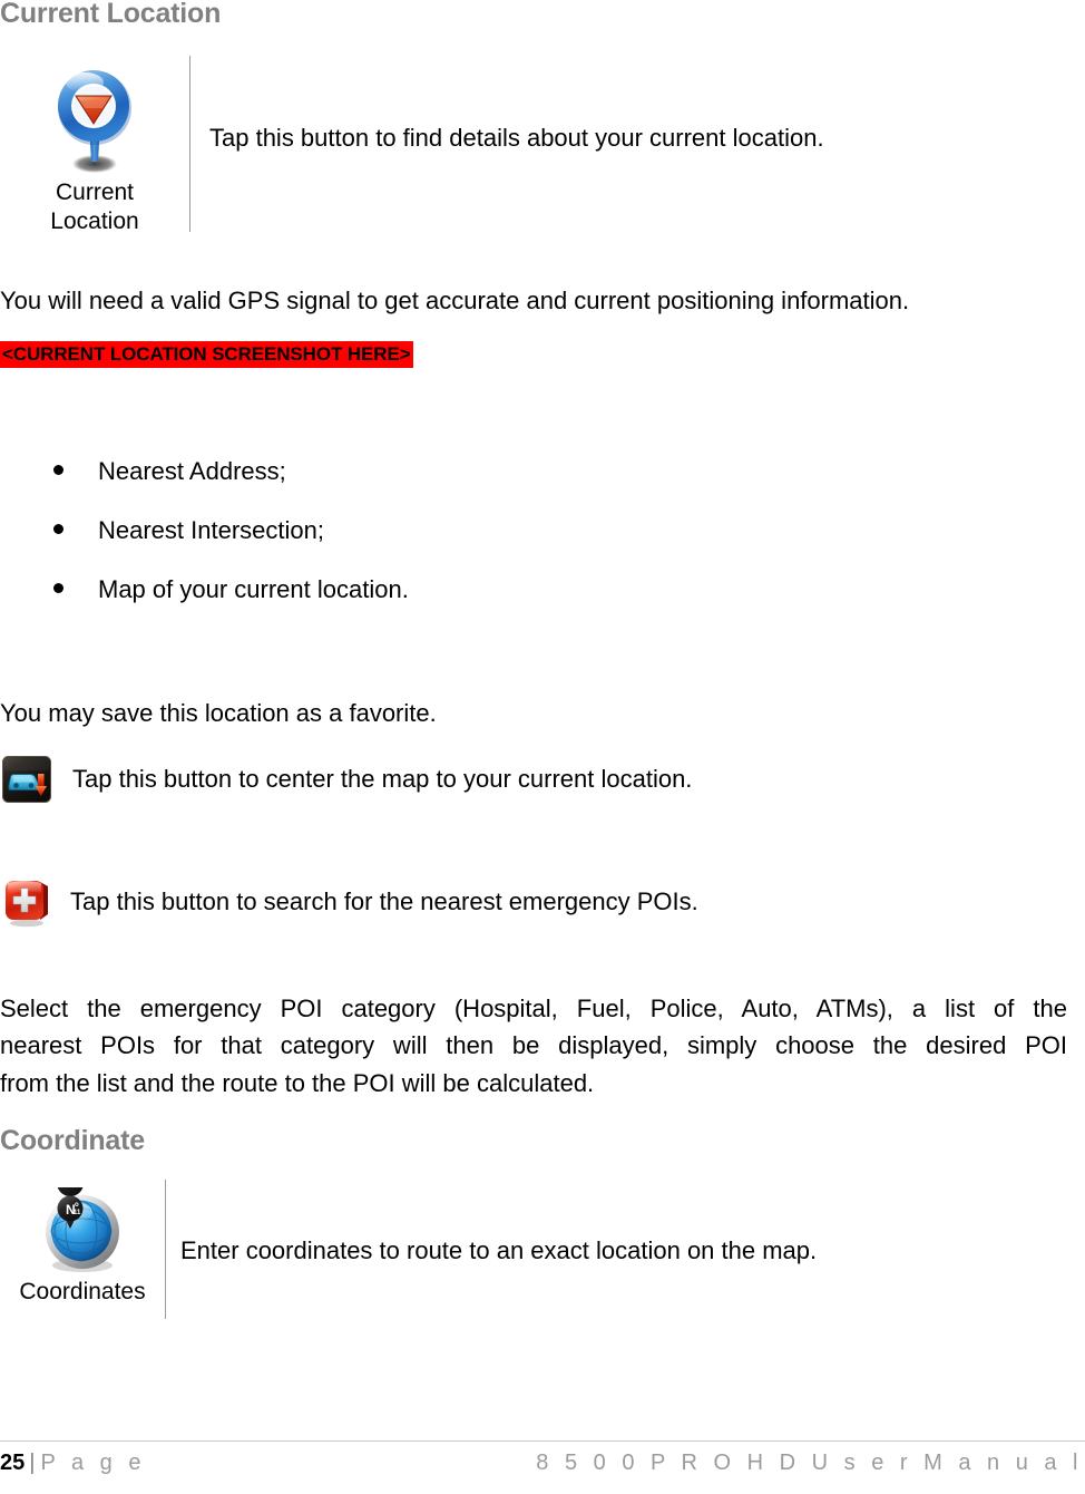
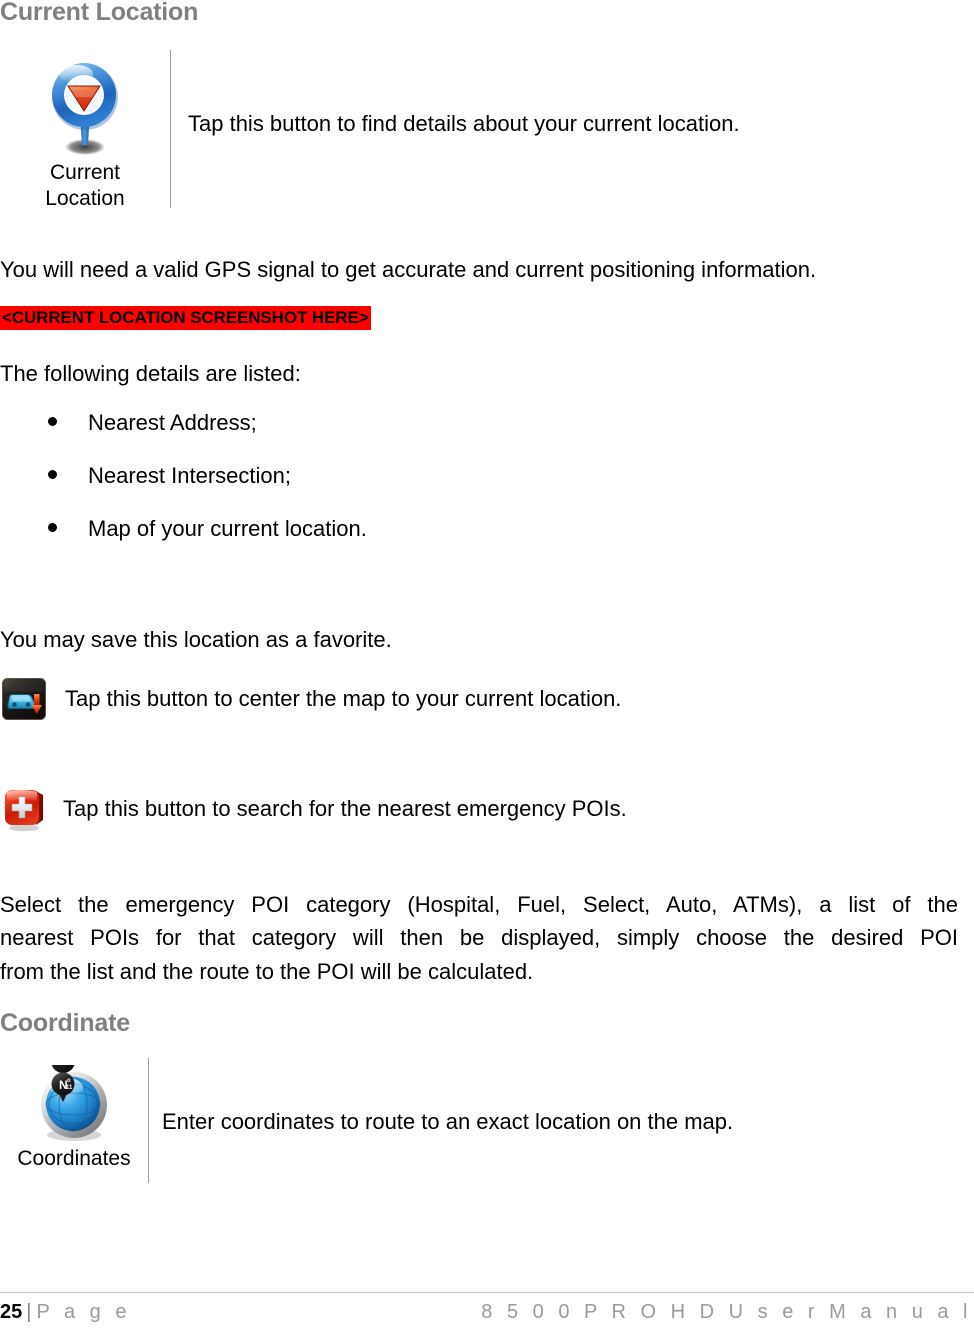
  Current Location
  Current
  Location
  Tap this button to find details about your current location.
  You will need a valid GPS signal to get accurate and current positioning information.
  <CURRENT LOCATION SCREENSHOT HERE>
+ The following details are listed:
  Nearest Address;
  Nearest Intersection;
  Map of your current location.
  You may save this location as a favorite.
  Tap this button to center the map to your current location.
  Tap this button to search for the nearest emergency POIs.
- Select the emergency POI category (Hospital, Fuel, Police, Auto, ATMs), a list of the
+ Select the emergency POI category (Hospital, Fuel, Select, Auto, ATMs), a list of the
  nearest POIs for that category will then be displayed, simply choose the desired POI
  from the list and the route to the POI will be calculated.
  Coordinate
  N
  Coordinates
  Enter coordinates to route to an exact location on the map.
  25
  |
  P a g e
  8 5 0 0 P R O H D U s e r M a n u a l
